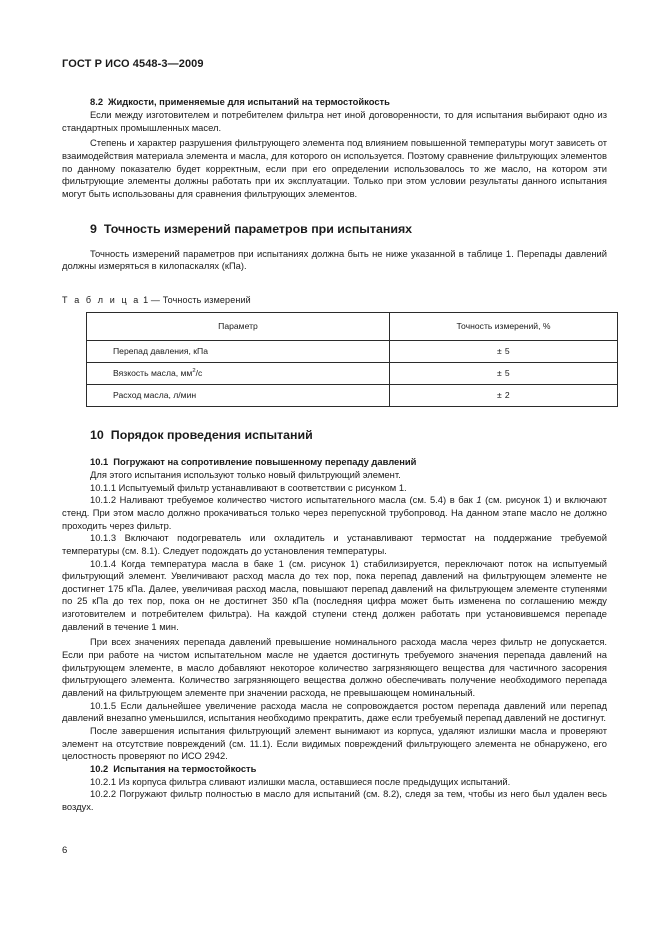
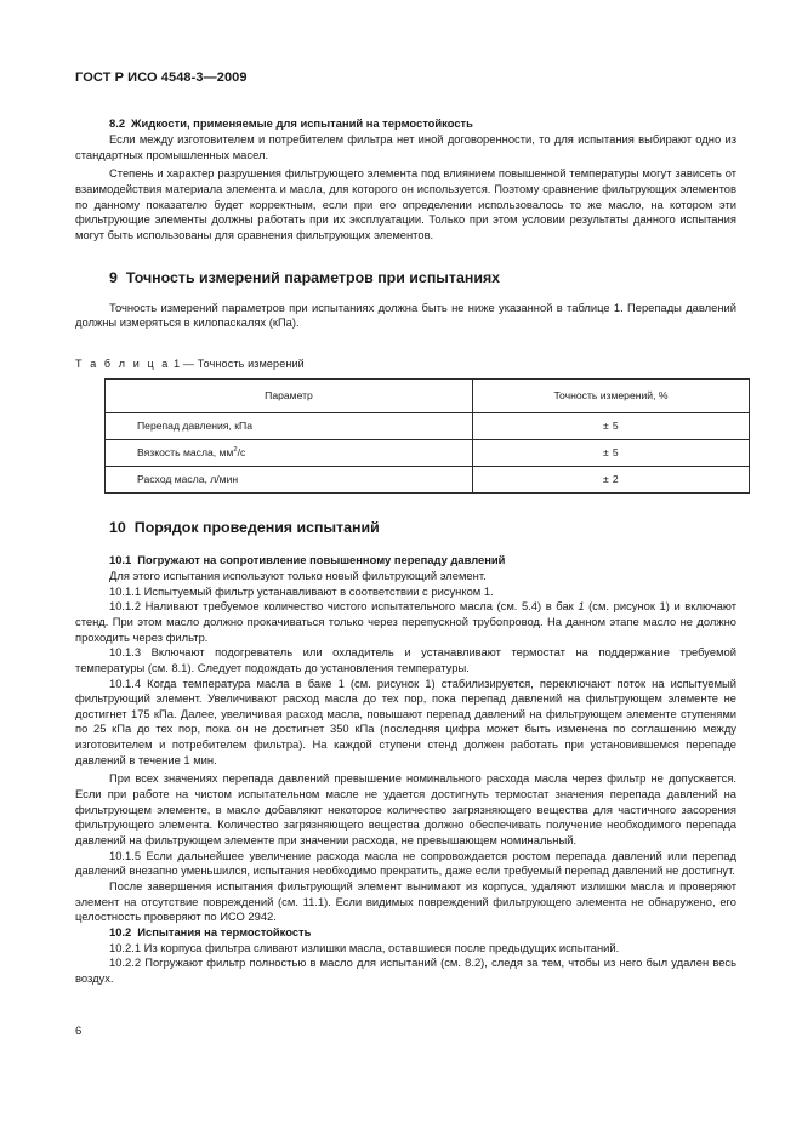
  ГОСТ Р ИСО 4548-3—2009
  8.2 Жидкости, применяемые для испытаний на термостойкость
  Если между изготовителем и потребителем фильтра нет иной договоренности, то для испытания выбирают одно из стандартных промышленных масел.
  Степень и характер разрушения фильтрующего элемента под влиянием повышенной температуры могут зависеть от взаимодействия материала элемента и масла, для которого он используется. Поэтому сравнение фильтрующих элементов по данному показателю будет корректным, если при его определении использовалось то же масло, на котором эти фильтрующие элементы должны работать при их эксплуатации. Только при этом условии результаты данного испытания могут быть использованы для сравнения фильтрующих элементов.
  9 Точность измерений параметров при испытаниях
  Точность измерений параметров при испытаниях должна быть не ниже указанной в таблице 1. Перепады давлений должны измеряться в килопаскалях (кПа).
  Т а б л и ц а 1 — Точность измерений
  Параметр	Точность измерений, %
  Перепад давления, кПа	± 5
  Вязкость масла, мм /с	± 5
  Расход масла, л/мин	± 2
  10 Порядок проведения испытаний
  10.1 Погружают на сопротивление повышенному перепаду давлений
  Для этого испытания используют только новый фильтрующий элемент.
  10.1.1 Испытуемый фильтр устанавливают в соответствии с рисунком 1.
  10.1.2 Наливают требуемое количество чистого испытательного масла (см. 5.4) в бак 1 (см. рисунок 1) и включают стенд. При этом масло должно прокачиваться только через перепускной трубопровод. На данном этапе масло не должно проходить через фильтр.
  10.1.3 Включают подогреватель или охладитель и устанавливают термостат на поддержание требуемой температуры (см. 8.1). Следует подождать до установления температуры.
  10.1.4 Когда температура масла в баке 1 (см. рисунок 1) стабилизируется, переключают поток на испытуемый фильтрующий элемент. Увеличивают расход масла до тех пор, пока перепад давлений на фильтрующем элементе не достигнет 175 кПа. Далее, увеличивая расход масла, повышают перепад давлений на фильтрующем элементе ступенями по 25 кПа до тех пор, пока он не достигнет 350 кПа (последняя цифра может быть изменена по соглашению между изготовителем и потребителем фильтра). На каждой ступени стенд должен работать при установившемся перепаде давлений в течение 1 мин.
- При всех значениях перепада давлений превышение номинального расхода масла через фильтр не допускается. Если при работе на чистом испытательном масле не удается достигнуть требуемого значения перепада давлений на фильтрующем элементе, в масло добавляют некоторое количество загрязняющего вещества для частичного засорения фильтрующего элемента. Количество загрязняющего вещества должно обеспечивать получение необходимого перепада давлений на фильтрующем элементе при значении расхода, не превышающем номинальный.
+ При всех значениях перепада давлений превышение номинального расхода масла через фильтр не допускается. Если при работе на чистом испытательном масле не удается достигнуть термостат значения перепада давлений на фильтрующем элементе, в масло добавляют некоторое количество загрязняющего вещества для частичного засорения фильтрующего элемента. Количество загрязняющего вещества должно обеспечивать получение необходимого перепада давлений на фильтрующем элементе при значении расхода, не превышающем номинальный.
  10.1.5 Если дальнейшее увеличение расхода масла не сопровождается ростом перепада давлений или перепад давлений внезапно уменьшился, испытания необходимо прекратить, даже если требуемый перепад давлений не достигнут.
  После завершения испытания фильтрующий элемент вынимают из корпуса, удаляют излишки масла и проверяют элемент на отсутствие повреждений (см. 11.1). Если видимых повреждений фильтрующего элемента не обнаружено, его целостность проверяют по ИСО 2942.
  10.2 Испытания на термостойкость
  10.2.1 Из корпуса фильтра сливают излишки масла, оставшиеся после предыдущих испытаний.
  10.2.2 Погружают фильтр полностью в масло для испытаний (см. 8.2), следя за тем, чтобы из него был удален весь воздух.
  6
